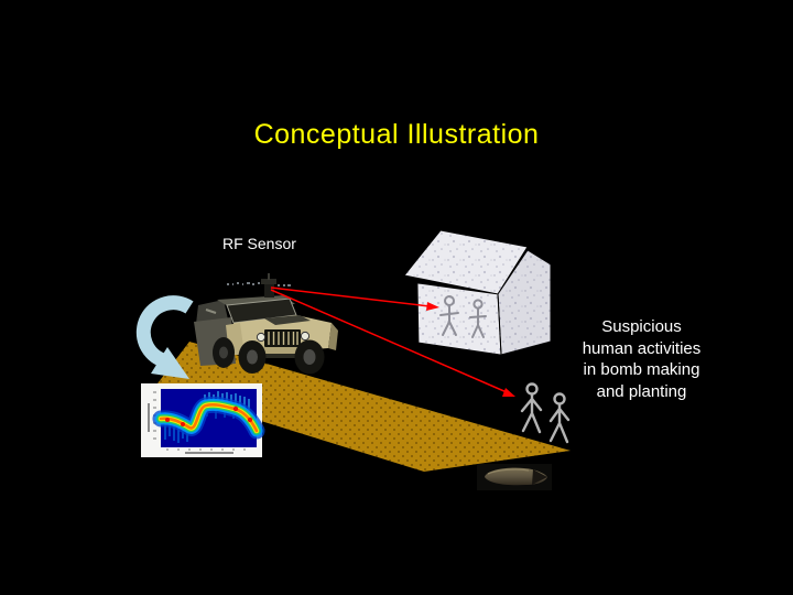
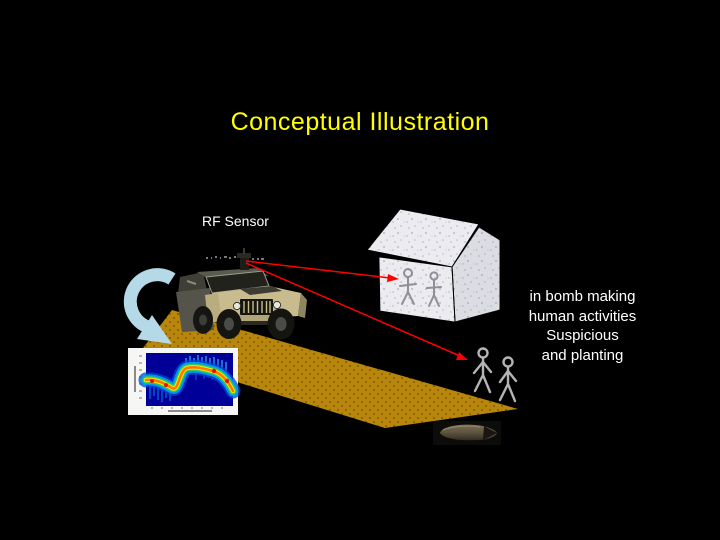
  Conceptual Illustration
  RF Sensor
- Suspicious
+ in bomb making
  human activities
- in bomb making
+ Suspicious
  and planting
